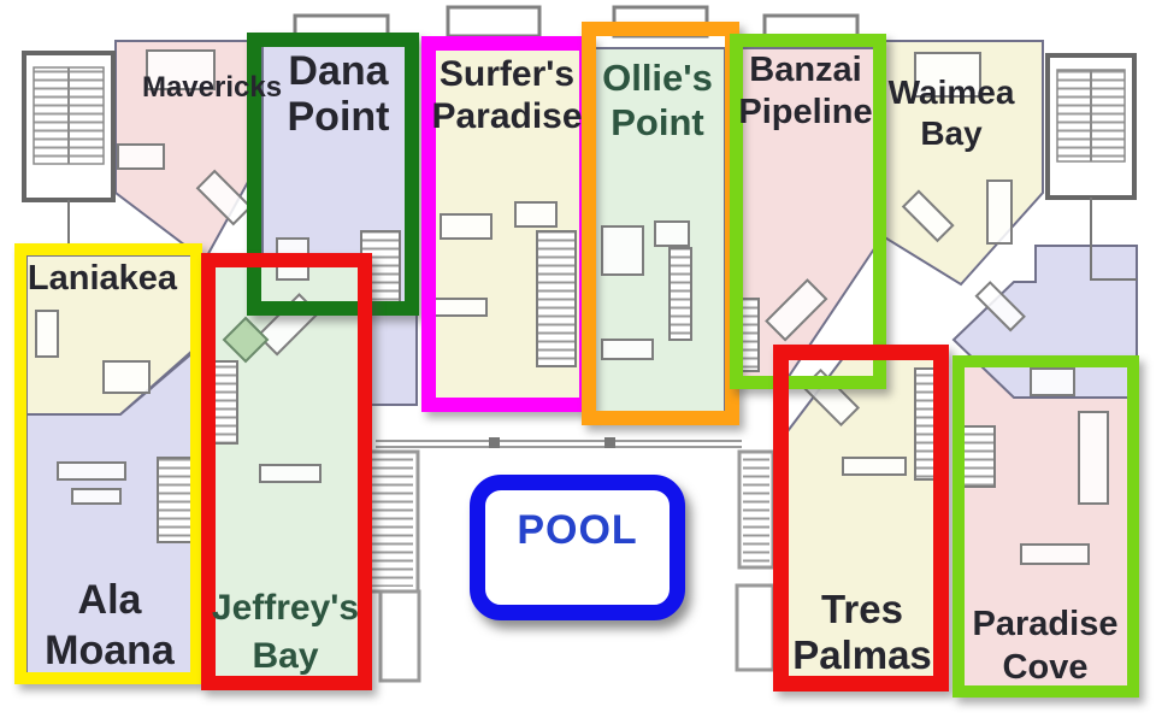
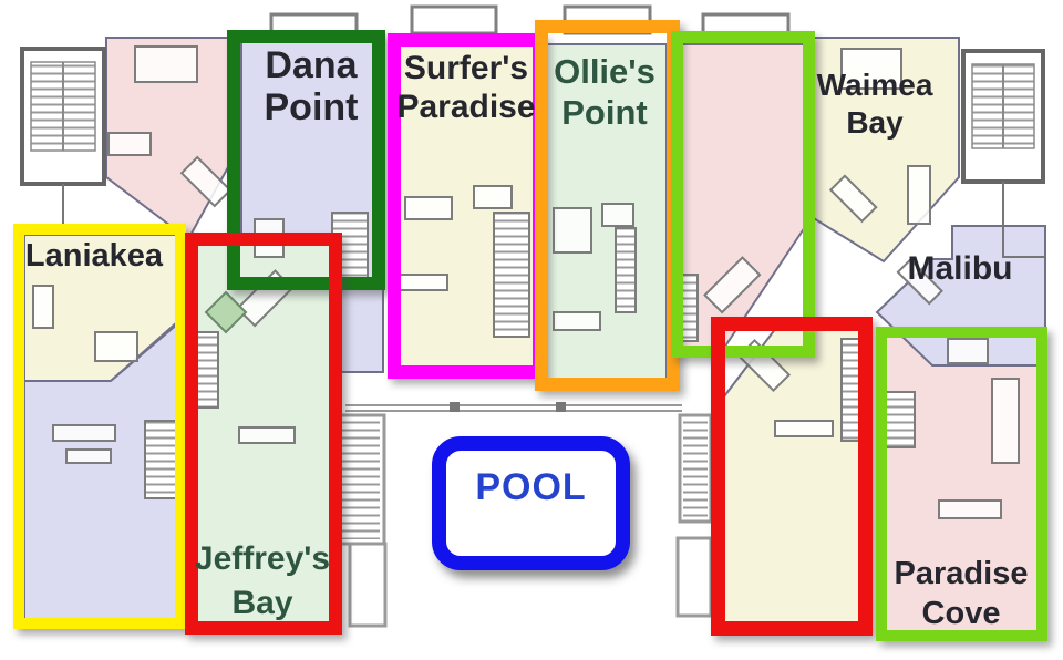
  POOL
- Mavericks
  Dana
  Point
  Surfer's
  Paradise
  Ollie's
  Point
- Banzai
- Pipeline
  Waimea
  Bay
+ Malibu
  Laniakea
- Ala
- Moana
  Jeffrey's
  Bay
- Tres
- Palmas
  Paradise
  Cove
